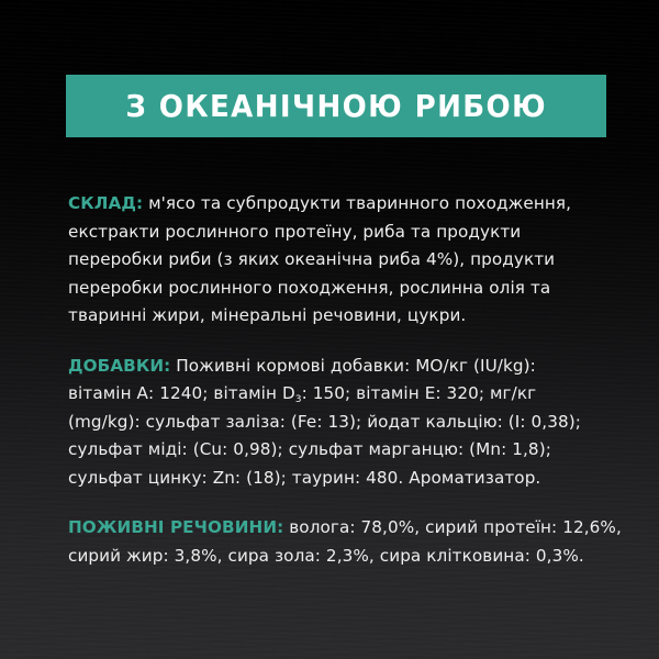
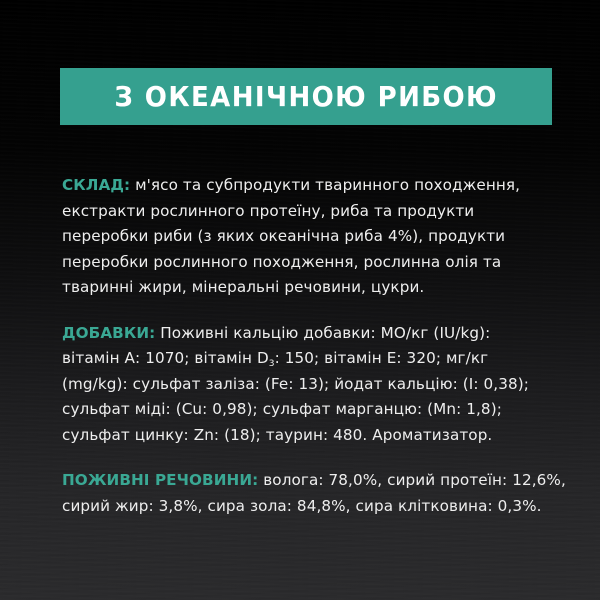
  З ОКЕАНІЧНОЮ РИБОЮ
  СКЛАД: м'ясо та субпродукти тваринного походження,
  екстракти рослинного протеїну, риба та продукти
  переробки риби (з яких океанічна риба 4%), продукти
  переробки рослинного походження, рослинна олія та
  тваринні жири, мінеральні речовини, цукри.
- ДОБАВКИ: Поживні кормові добавки: МО/кг (IU/kg):
+ ДОБАВКИ: Поживні кальцію добавки: МО/кг (IU/kg):
- вітамін А: 1240; вітамін D3: 150; вітамін Е: 320; мг/кг
+ вітамін А: 1070; вітамін D3: 150; вітамін Е: 320; мг/кг
  (mg/kg): сульфат заліза: (Fe: 13); йодат кальцію: (I: 0,38);
  сульфат міді: (Cu: 0,98); сульфат марганцю: (Mn: 1,8);
  сульфат цинку: Zn: (18); таурин: 480. Ароматизатор.
  ПОЖИВНІ РЕЧОВИНИ: волога: 78,0%, сирий протеїн: 12,6%,
- сирий жир: 3,8%, сира зола: 2,3%, сира клітковина: 0,3%.
+ сирий жир: 3,8%, сира зола: 84,8%, сира клітковина: 0,3%.
